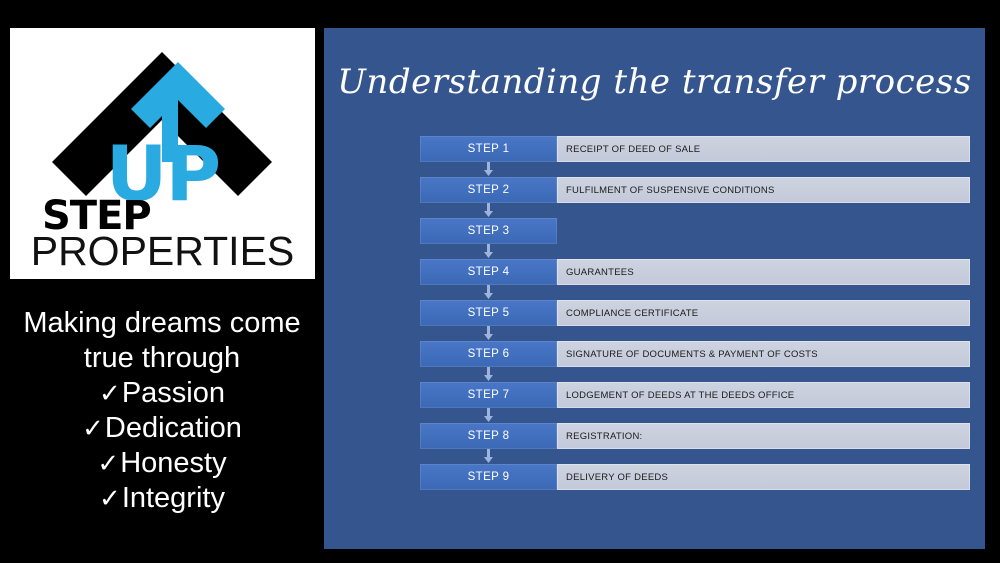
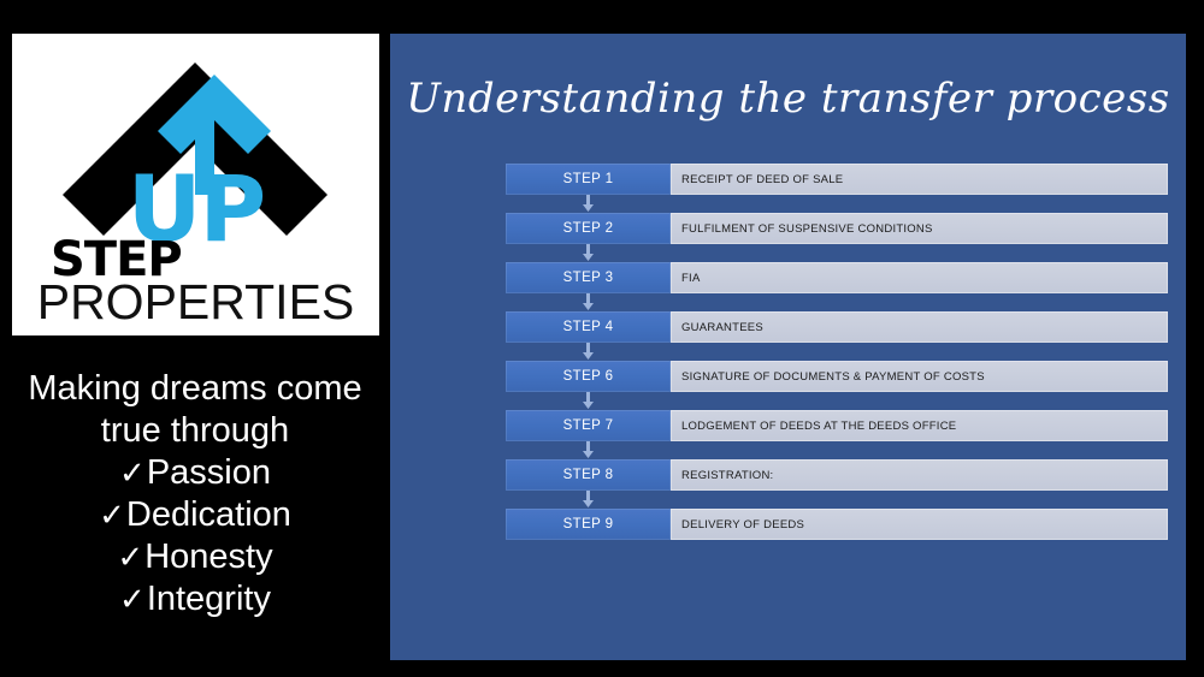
  UP
  STEP
  PROPERTIES
  Making dreams come
  true through
  ✓Passion
  ✓Dedication
  ✓Honesty
  ✓Integrity
  Understanding the transfer process
  STEP 1
  RECEIPT OF DEED OF SALE
  STEP 2
  FULFILMENT OF SUSPENSIVE CONDITIONS
  STEP 3
+ FIA
  STEP 4
  GUARANTEES
- STEP 5
- COMPLIANCE CERTIFICATE
  STEP 6
  SIGNATURE OF DOCUMENTS & PAYMENT OF COSTS
  STEP 7
  LODGEMENT OF DEEDS AT THE DEEDS OFFICE
  STEP 8
  REGISTRATION:
  STEP 9
  DELIVERY OF DEEDS
